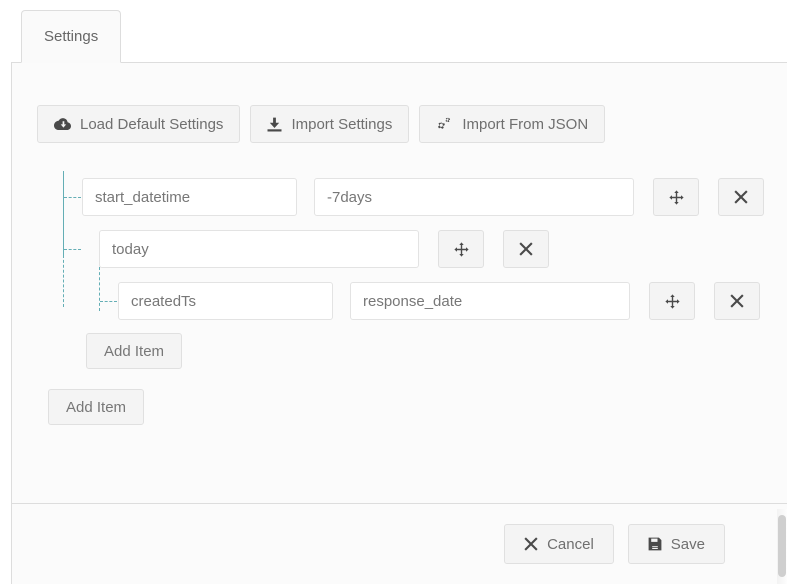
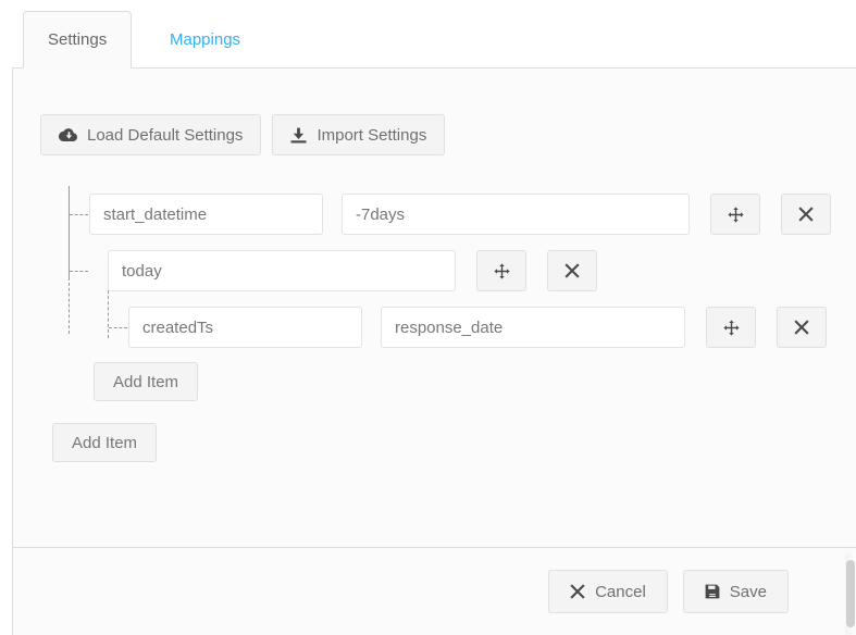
  Settings
+ Mappings
  Load Default Settings
  Import Settings
- Import From JSON
  start_datetime
  -7days
  today
  createdTs
  response_date
  Add Item
  Add Item
  Cancel
  Save
